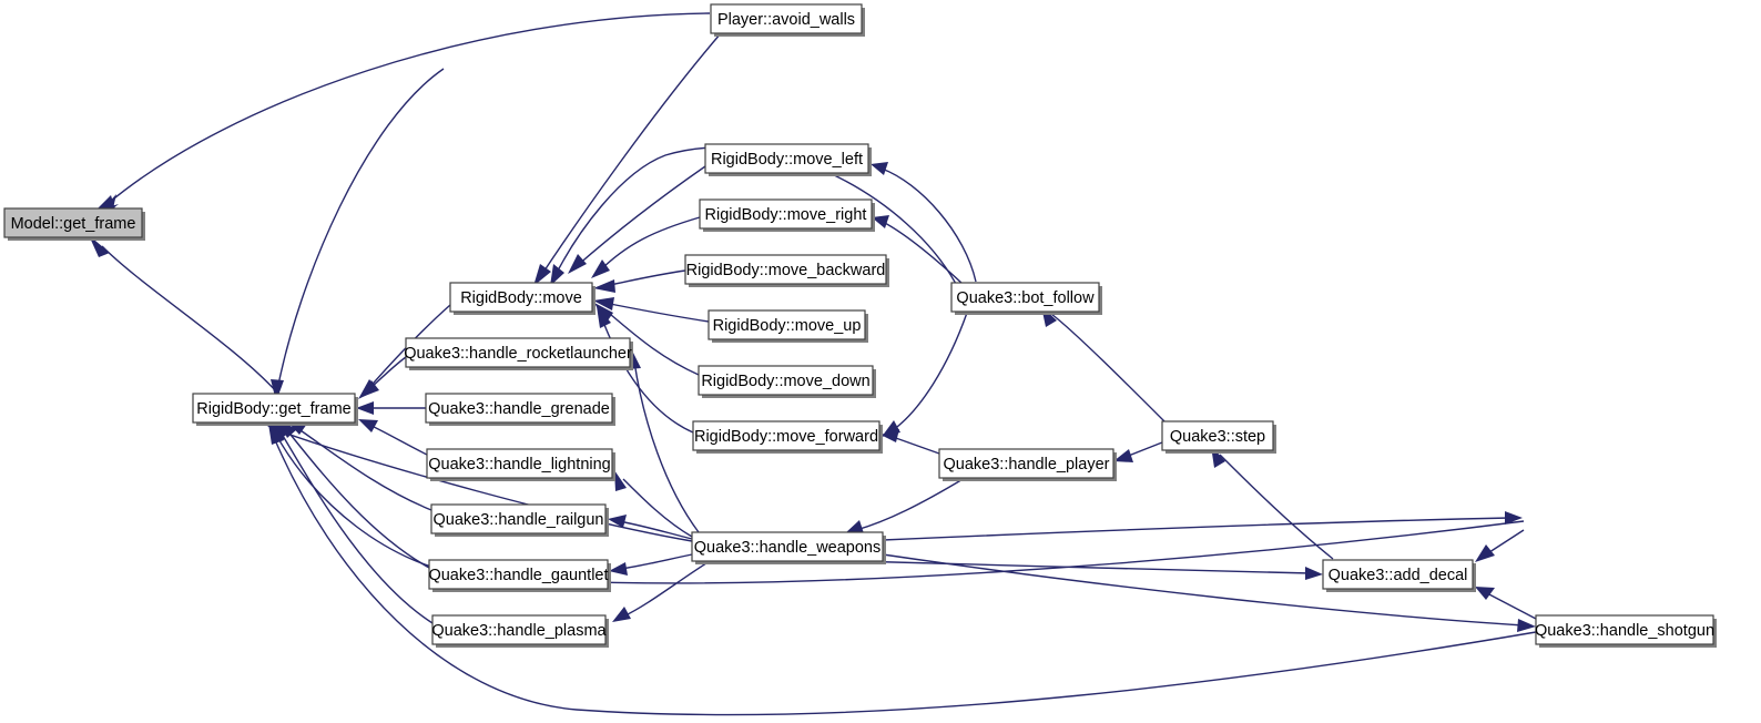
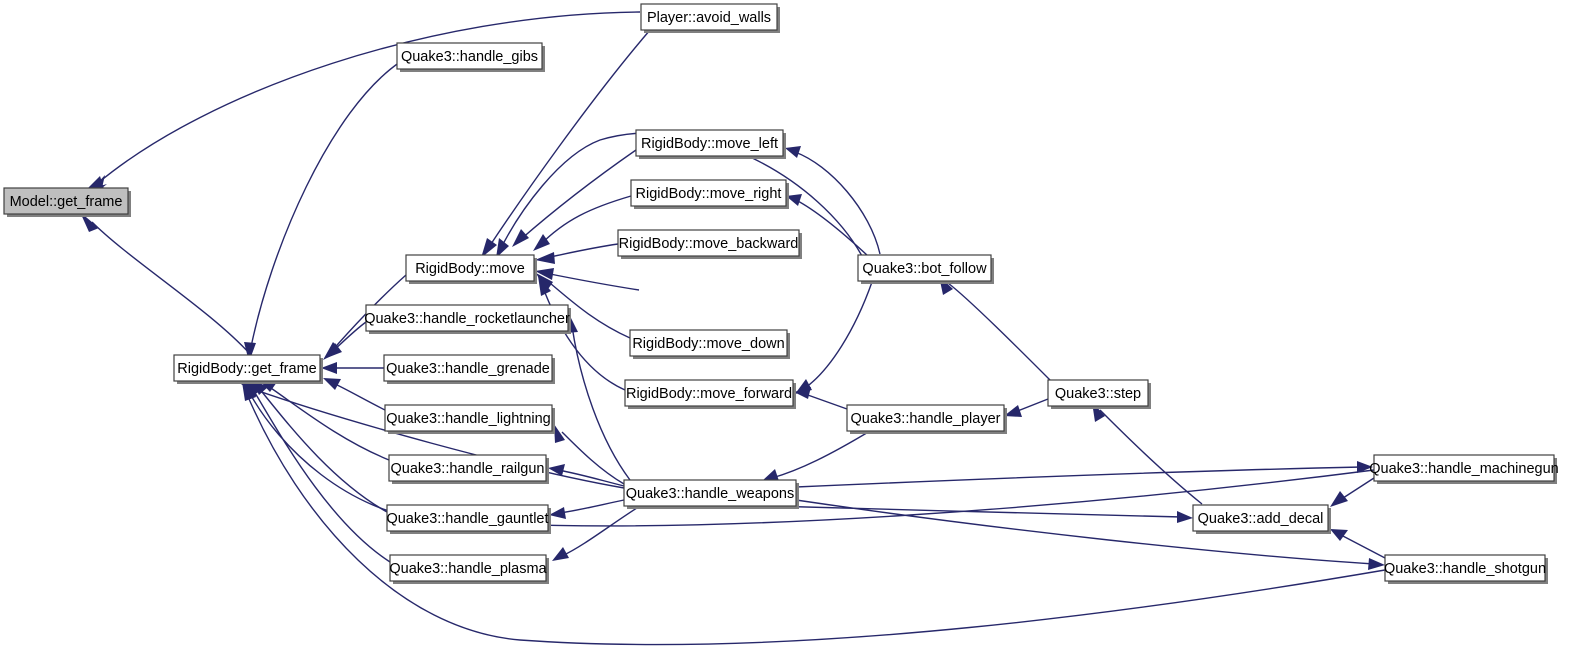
  Model::get_frame
  Player::avoid_walls
+ Quake3::handle_gibs
  RigidBody::move_left
  RigidBody::move_right
  RigidBody::move_backward
- RigidBody::move_up
  RigidBody::move_down
  RigidBody::move_forward
  RigidBody::move
  RigidBody::get_frame
  Quake3::handle_rocketlauncher
  Quake3::handle_grenade
  Quake3::handle_lightning
  Quake3::handle_railgun
  Quake3::handle_gauntlet
  Quake3::handle_plasma
  Quake3::bot_follow
  Quake3::handle_weapons
  Quake3::handle_player
  Quake3::step
  Quake3::add_decal
+ Quake3::handle_machinegun
  Quake3::handle_shotgun
